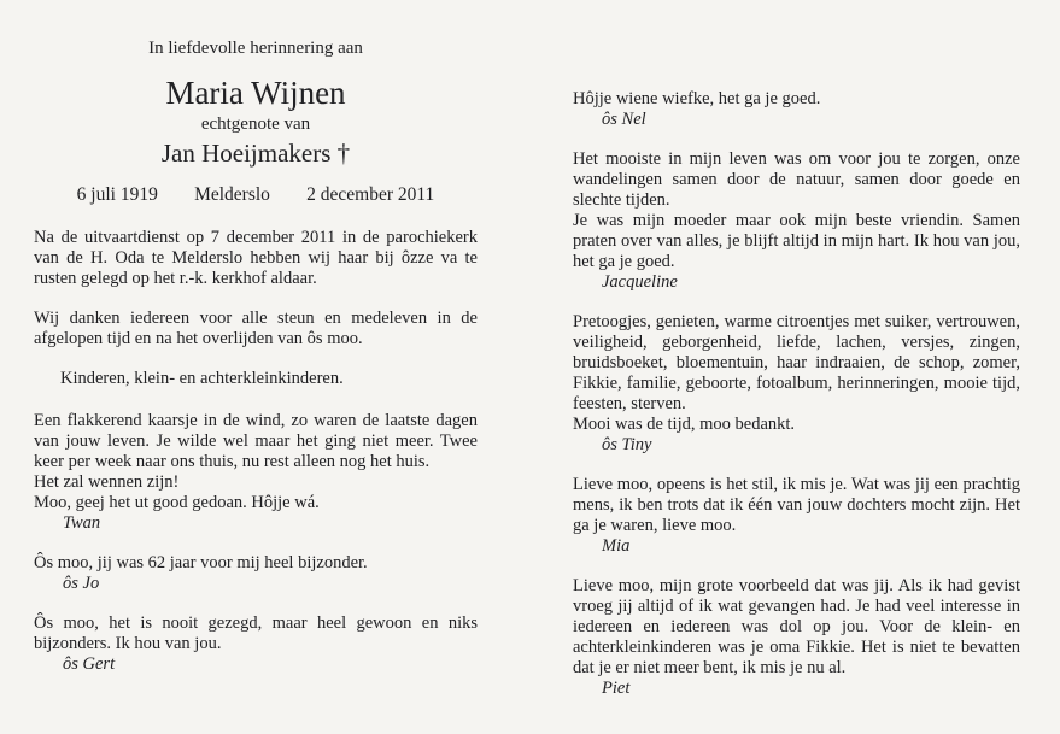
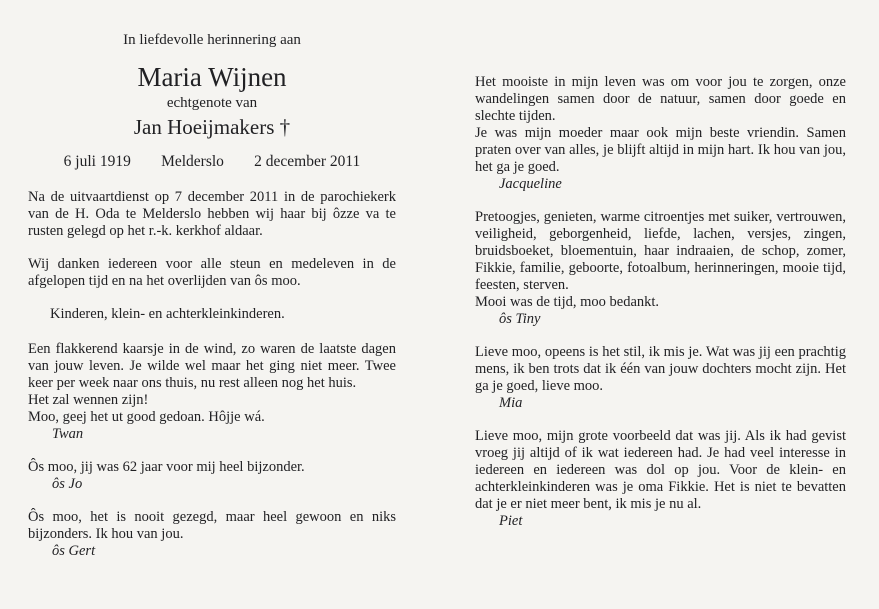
  In liefdevolle herinnering aan
  Maria Wijnen
  echtgenote van
  Jan Hoeijmakers †
  6 juli 1919 Melderslo 2 december 2011
  Na de uitvaartdienst op 7 december 2011 in de parochiekerk van de H. Oda te Melderslo hebben wij haar bij ôzze va te rusten gelegd op het r.-k. kerkhof aldaar.
  Wij danken iedereen voor alle steun en medeleven in de afgelopen tijd en na het overlijden van ôs moo.
  Kinderen, klein- en achterkleinkinderen.
  Een flakkerend kaarsje in de wind, zo waren de laatste dagen van jouw leven. Je wilde wel maar het ging niet meer. Twee keer per week naar ons thuis, nu rest alleen nog het huis.
  Het zal wennen zijn!
  Moo, geej het ut good gedoan. Hôjje wá.
  Twan
  Ôs moo, jij was 62 jaar voor mij heel bijzonder.
  ôs Jo
  Ôs moo, het is nooit gezegd, maar heel gewoon en niks bijzonders. Ik hou van jou.
  ôs Gert
- Hôjje wiene wiefke, het ga je goed.
- ôs Nel
  Het mooiste in mijn leven was om voor jou te zorgen, onze wandelingen samen door de natuur, samen door goede en slechte tijden.
  Je was mijn moeder maar ook mijn beste vriendin. Samen praten over van alles, je blijft altijd in mijn hart. Ik hou van jou, het ga je goed.
  Jacqueline
  Pretoogjes, genieten, warme citroentjes met suiker, vertrouwen, veiligheid, geborgenheid, liefde, lachen, versjes, zingen, bruidsboeket, bloementuin, haar indraaien, de schop, zomer, Fikkie, familie, geboorte, fotoalbum, herinneringen, mooie tijd, feesten, sterven.
  Mooi was de tijd, moo bedankt.
  ôs Tiny
- Lieve moo, opeens is het stil, ik mis je. Wat was jij een prachtig mens, ik ben trots dat ik één van jouw dochters mocht zijn. Het ga je waren, lieve moo.
+ Lieve moo, opeens is het stil, ik mis je. Wat was jij een prachtig mens, ik ben trots dat ik één van jouw dochters mocht zijn. Het ga je goed, lieve moo.
  Mia
- Lieve moo, mijn grote voorbeeld dat was jij. Als ik had gevist vroeg jij altijd of ik wat gevangen had. Je had veel interesse in iedereen en iedereen was dol op jou. Voor de klein- en achterkleinkinderen was je oma Fikkie. Het is niet te bevatten dat je er niet meer bent, ik mis je nu al.
+ Lieve moo, mijn grote voorbeeld dat was jij. Als ik had gevist vroeg jij altijd of ik wat iedereen had. Je had veel interesse in iedereen en iedereen was dol op jou. Voor de klein- en achterkleinkinderen was je oma Fikkie. Het is niet te bevatten dat je er niet meer bent, ik mis je nu al.
  Piet
